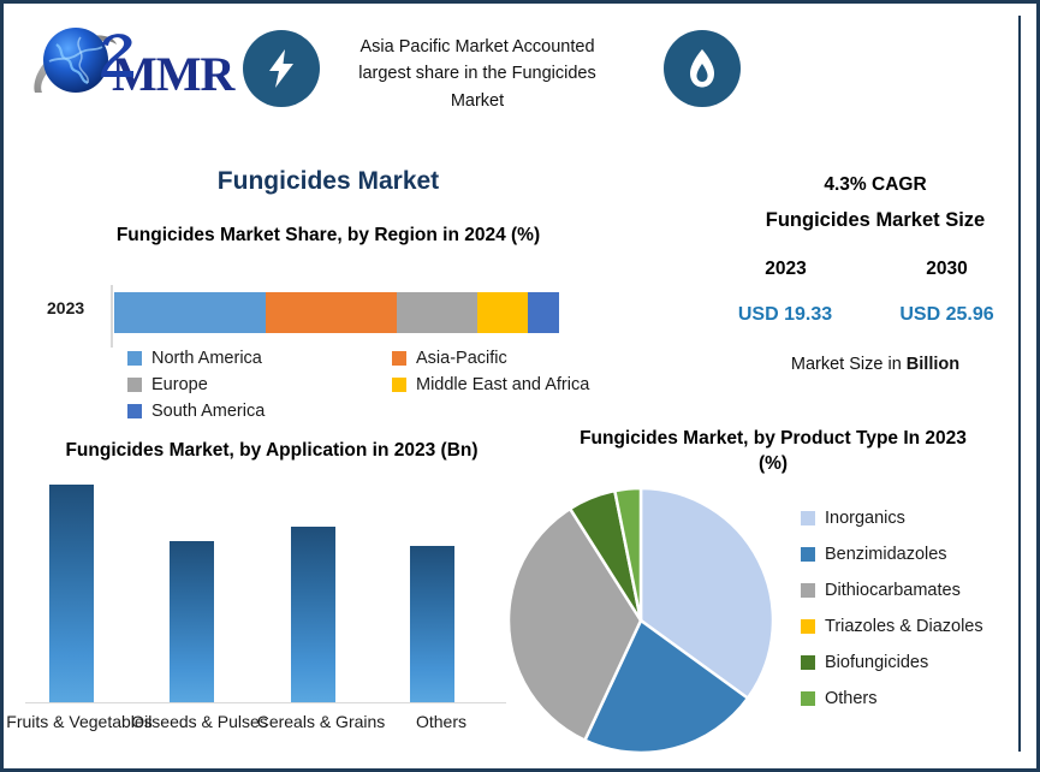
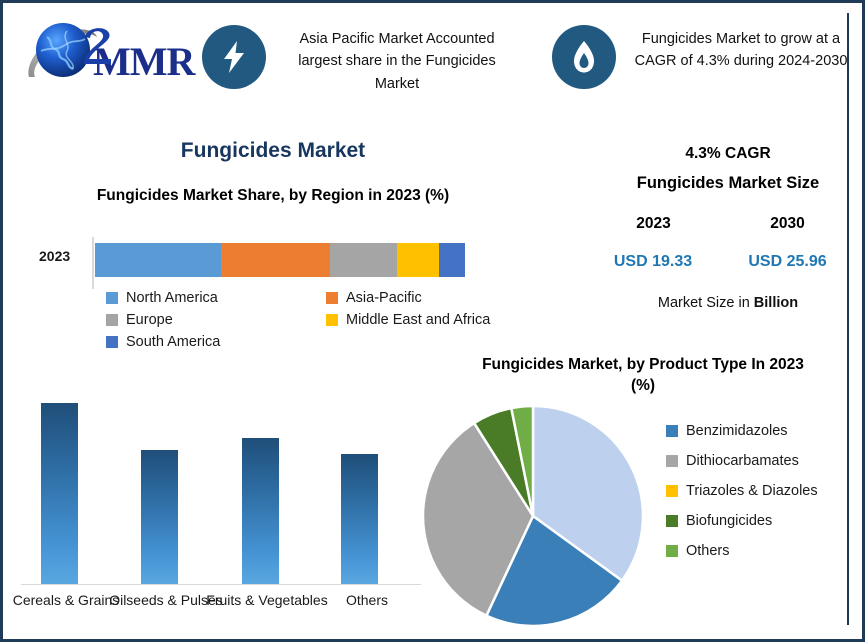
  MMR
  Asia Pacific Market Accounted largest share in the Fungicides Market
+ Fungicides Market to grow at a CAGR of 4.3% during 2024-2030
  Fungicides Market
- Fungicides Market Share, by Region in 2024 (%)
+ Fungicides Market Share, by Region in 2023 (%)
  2023
  North America
  Asia-Pacific
  Europe
  Middle East and Africa
  South America
  4.3% CAGR
  Fungicides Market Size
  2023
  2030
  USD 19.33
  USD 25.96
  Market Size in Billion
- Fungicides Market, by Application in 2023 (Bn)
- Fruits & Vegetables
+ Cereals & Grains
  Oilseeds & Pulses
- Cereals & Grains
+ Fruits & Vegetables
  Others
  Fungicides Market, by Product Type In 2023 (%)
- Inorganics
  Benzimidazoles
  Dithiocarbamates
  Triazoles & Diazoles
  Biofungicides
  Others
